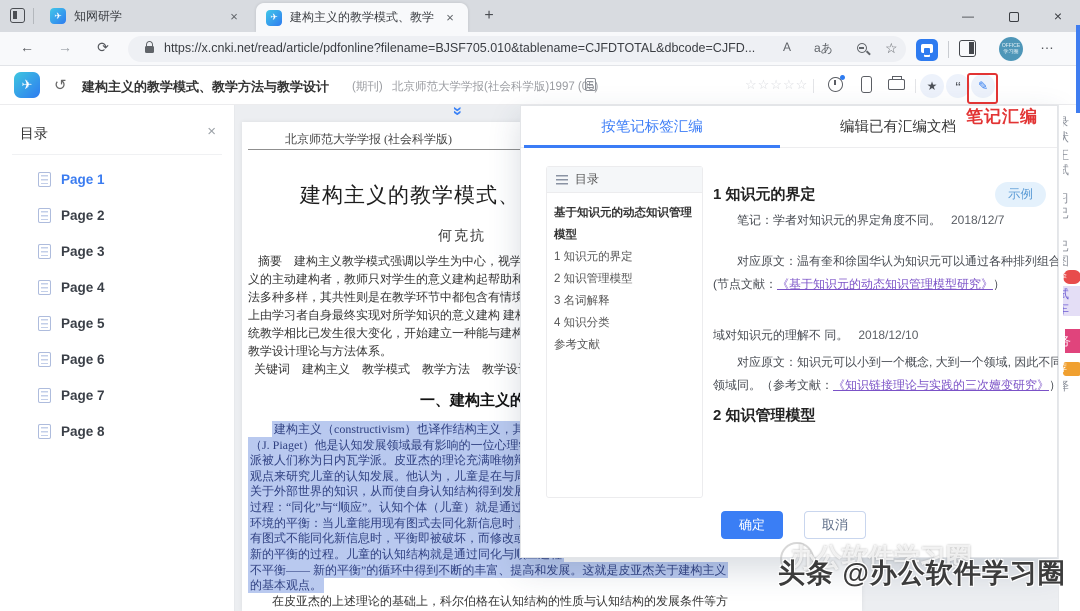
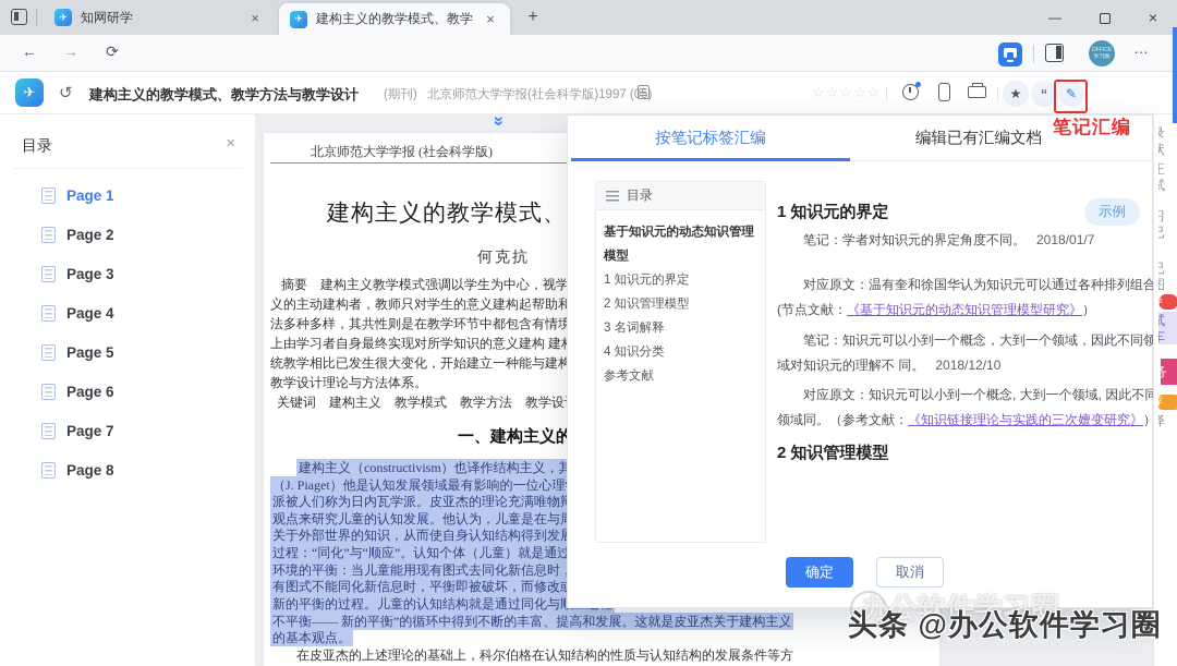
  ✈
  知网研学
  ×
  ✈
  建构主义的教学模式、教学
  ×
  +
  —
  ×
  ←
  →
  ⟳
- https://x.cnki.net/read/article/pdfonline?filename=BJSF705.010&tablename=CJFDTOTAL&dbcode=CJFD...
- A
- aあ
- ☆
  …
  ✈
  ↺
  建构主义的教学模式、教学方法与教学设计
  (期刊)
  北京师范大学学报(社会科学版)1997 ()
  ★
  “
  ✎
  笔记汇编
  目录
  ×
  Page 1
  Page 2
  Page 3
  Page 4
  Page 5
  Page 6
  Page 7
  Page 8
  北京师范大学学报 (社会科学版)
  何克抗
  摘要 建构主义教学模式强调以学生为中心，视学
  义的主动建构者，教师只对学生的意义建构起帮助和
  法多种多样，其共性则是在教学环节中都包含有情境
  上由学习者自身最终实现对所学知识的意义建构 建
  统教学相比已发生很大变化，开始建立一种能与建构
  教学设计理论与方法体系。
  关键词 建构主义 教学模式 教学方法 教学设
  建构主义（constructivism）也译作结构主义，其
  （J. Piaget）他是认知发展领域最有影响的一位心理
  派被人们称为日内瓦学派。皮亚杰的理论充满唯物
  观点来研究儿童的认知发展。他认为，儿童是在与
  关于外部世界的知识，从而使自身认知结构得到发
  过程：“同化”与“顺应”。认知个体（儿童）就是通过
  环境的平衡：当儿童能用现有图式去同化新信息时
  有图式不能同化新信息时，平衡即被破坏，而修改
  新的平衡的过程。儿童的认知结构就是通过同化与
  不平衡—— 新的平衡”的循环中得到不断的丰富、提高和发展。这就是皮亚杰关于建构主义
  的基本观点。
  在皮亚杰的上述理论的基础上，科尔伯格在认知结构的性质与认知结构的发展条件等方
  按笔记标签汇编
  编辑已有汇编文档
  目录
  基于知识元的动态知识管理模型
  1 知识元的界定
  2 知识管理模型
  3 名词解释
  4 知识分类
  参考文献
  1 知识元的界定
  示例
- 笔记：学者对知识元的界定角度不同。 2018/12/7
+ 笔记：学者对知识元的界定角度不同。 2018/01/7
  对应原文：温有奎和徐国华认为知识元可以通过各种排列组合
  (节点文献：《基于知识元的动态知识管理模型研究》）
+ 笔记：知识元可以小到一个概念，大到一个领域，因此不同领
  域对知识元的理解不 同。 2018/12/10
  对应原文：知识元可以小到一个概念, 大到一个领域, 因此不同
  领域同。（参考文献：《知识链接理论与实践的三次嬗变研究》）
  2 知识管理模型
  确定
  取消
  录
  状
  正
  试
  习
  已
  已
  图
  试
  车
  务
  泽
  办公软件学习圈
  头条 @办公软件学习圈
